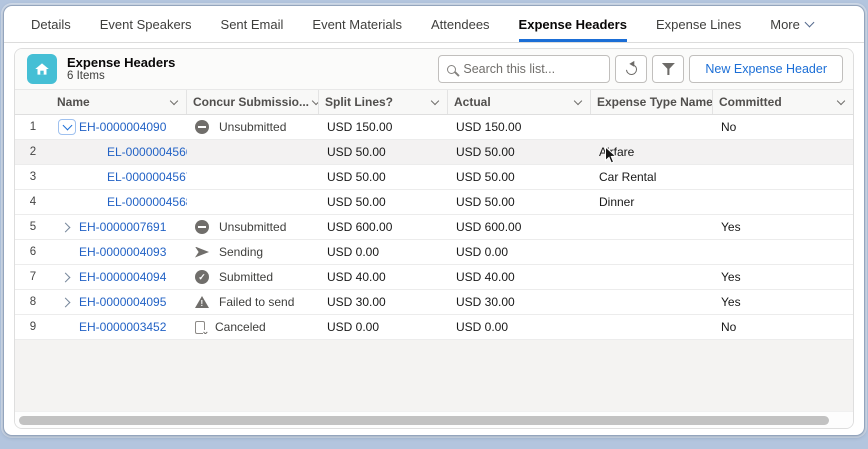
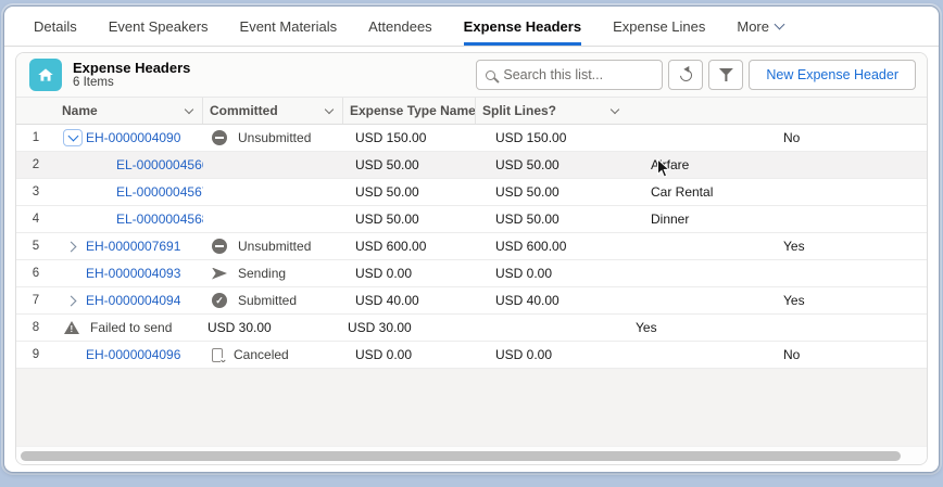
  Details
  Event Speakers
- Sent Email
  Event Materials
  Attendees
  Expense Headers
  Expense Lines
  More
  Expense Headers
  6 Items
  Search this list...
  New Expense Header
  Name
- Concur Submissio...
- Split Lines?
+ Committed
- Actual
  Expense Type Name
- Committed
+ Split Lines?
  1
  EH-0000004090
  Unsubmitted
  USD 150.00
  USD 150.00
  No
  2
  EL-000000456
  USD 50.00
  USD 50.00
  Afare
  3
  EL-000000456
  USD 50.00
  USD 50.00
  Car Rental
  4
  EL-000000456
  USD 50.00
  USD 50.00
  Dinner
  5
  EH-0000007691
  Unsubmitted
  USD 600.00
  USD 600.00
  Yes
  6
  EH-0000004093
  Sending
  USD 0.00
  USD 0.00
  7
  EH-0000004094
  Submitted
  USD 40.00
  USD 40.00
  Yes
  8
- EH-0000004095
  Failed to send
  USD 30.00
  USD 30.00
  Yes
  9
- EH-0000003452
+ EH-0000004096
  Canceled
  USD 0.00
  USD 0.00
  No
